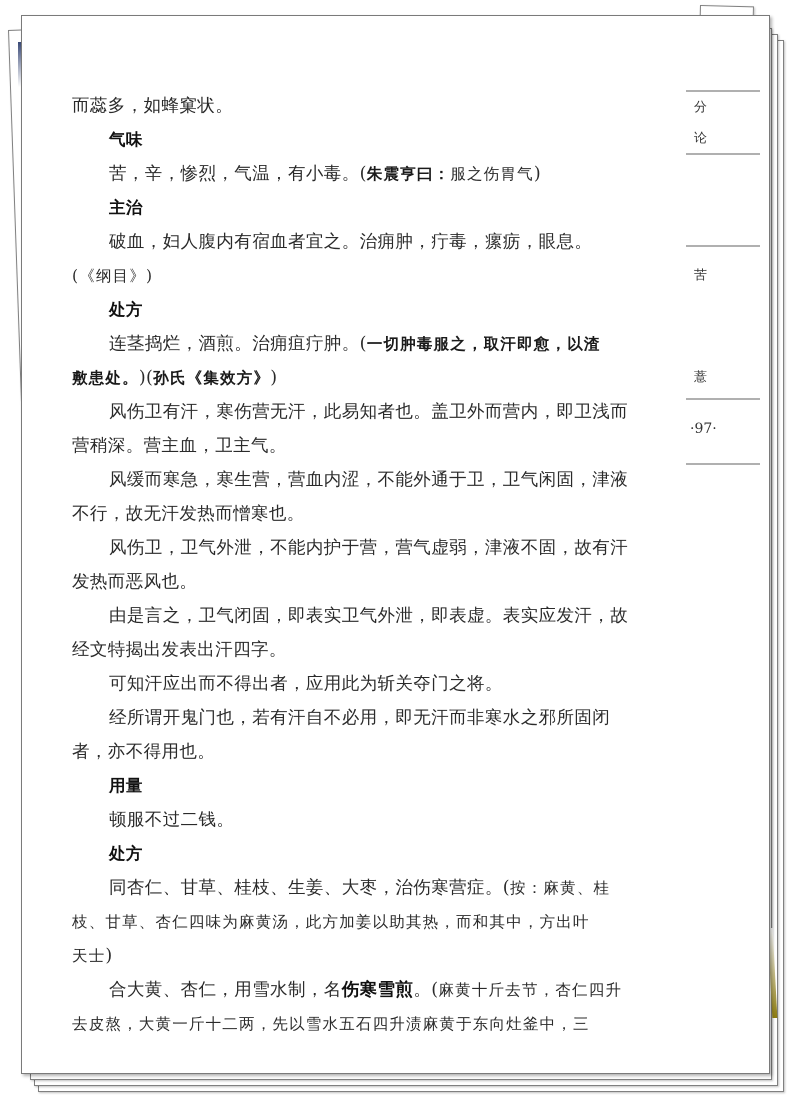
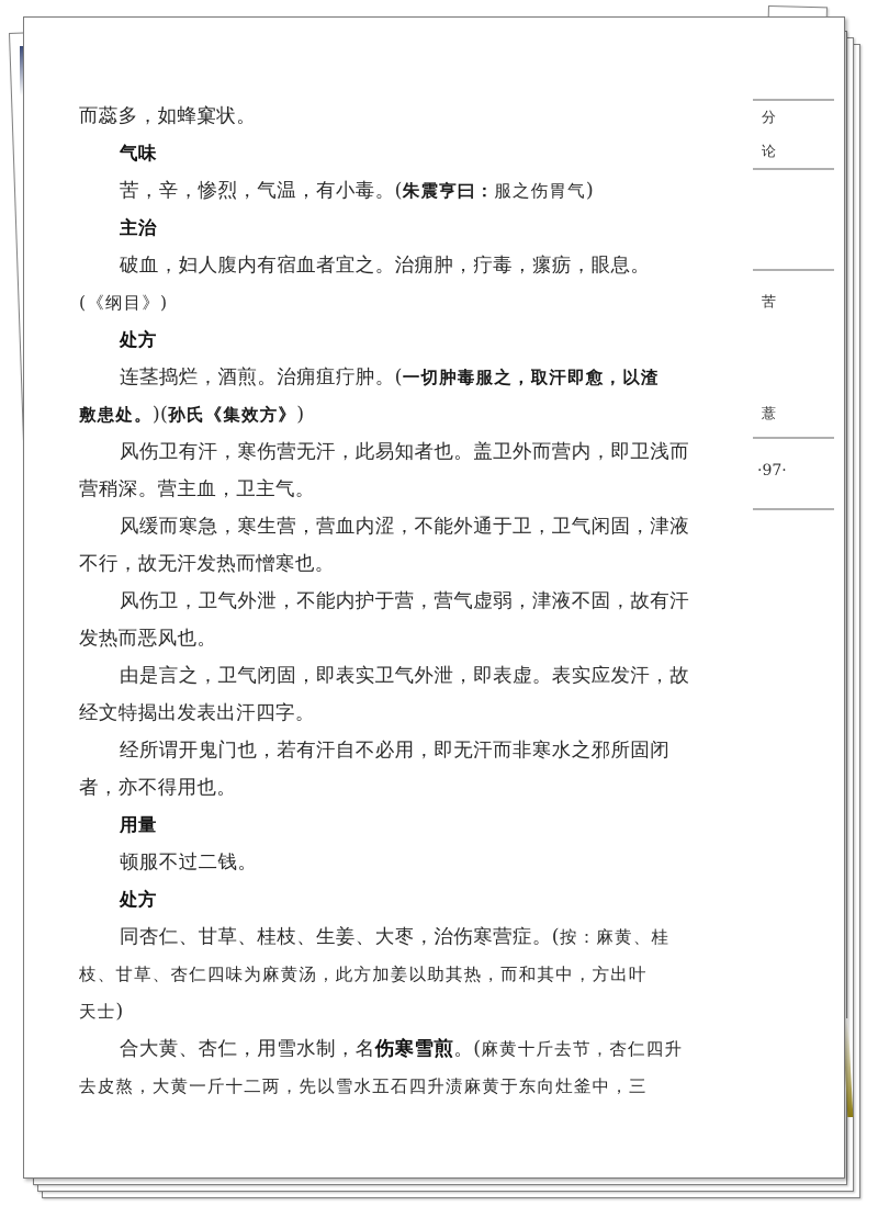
  而蕊多，如蜂窠状。
  气味
  苦，辛，惨烈，气温，有小毒。(朱震亨曰：服之伤胃气)
  主治
  破血，妇人腹内有宿血者宜之。治痈肿，疔毒，瘰疬，眼息。
  (《纲目》)
  处方
  连茎捣烂，酒煎。治痈疽疔肿。(一切肿毒服之，取汗即愈，以渣
  敷患处。)(孙氏《集效方》)
  风伤卫有汗，寒伤营无汗，此易知者也。盖卫外而营内，即卫浅而
  营稍深。营主血，卫主气。
  风缓而寒急，寒生营，营血内涩，不能外通于卫，卫气闲固，津液
  不行，故无汗发热而憎寒也。
  风伤卫，卫气外泄，不能内护于营，营气虚弱，津液不固，故有汗
  发热而恶风也。
  由是言之，卫气闭固，即表实卫气外泄，即表虚。表实应发汗，故
  经文特揭出发表出汗四字。
- 可知汗应出而不得出者，应用此为斩关夺门之将。
  经所谓开鬼门也，若有汗自不必用，即无汗而非寒水之邪所固闭
  者，亦不得用也。
  用量
  顿服不过二钱。
  处方
  同杏仁、甘草、桂枝、生姜、大枣，治伤寒营症。(按：麻黄、桂
  枝、甘草、杏仁四味为麻黄汤，此方加姜以助其热，而和其中，方出叶
  天士)
  合大黄、杏仁，用雪水制，名伤寒雪煎。(麻黄十斤去节，杏仁四升
  去皮熬，大黄一斤十二两，先以雪水五石四升渍麻黄于东向灶釜中，三
  分
  论
  苦
  薏
  ·97·
